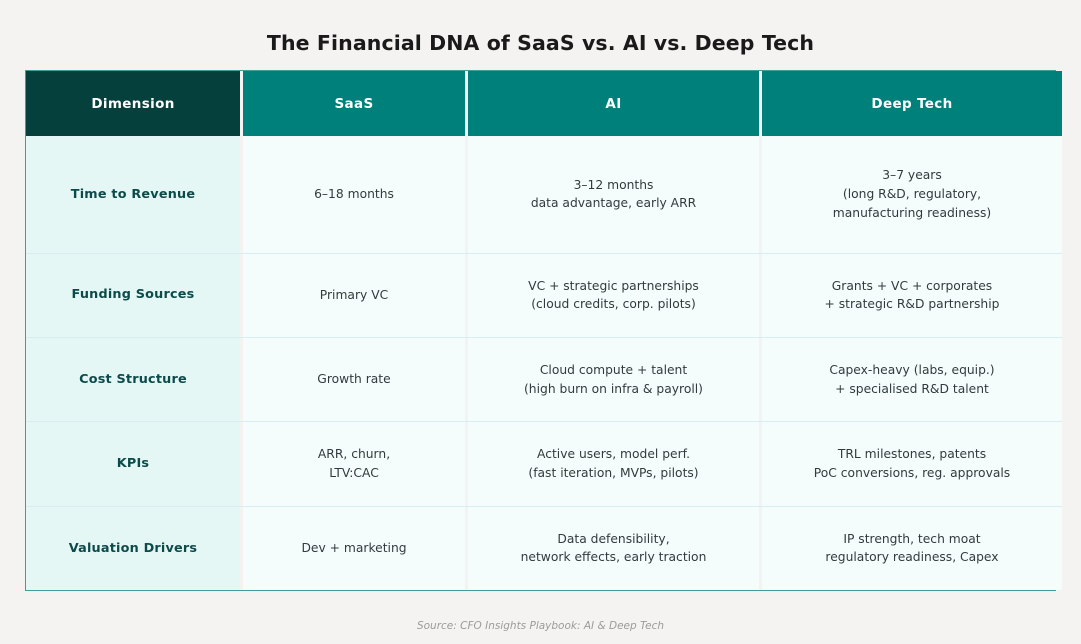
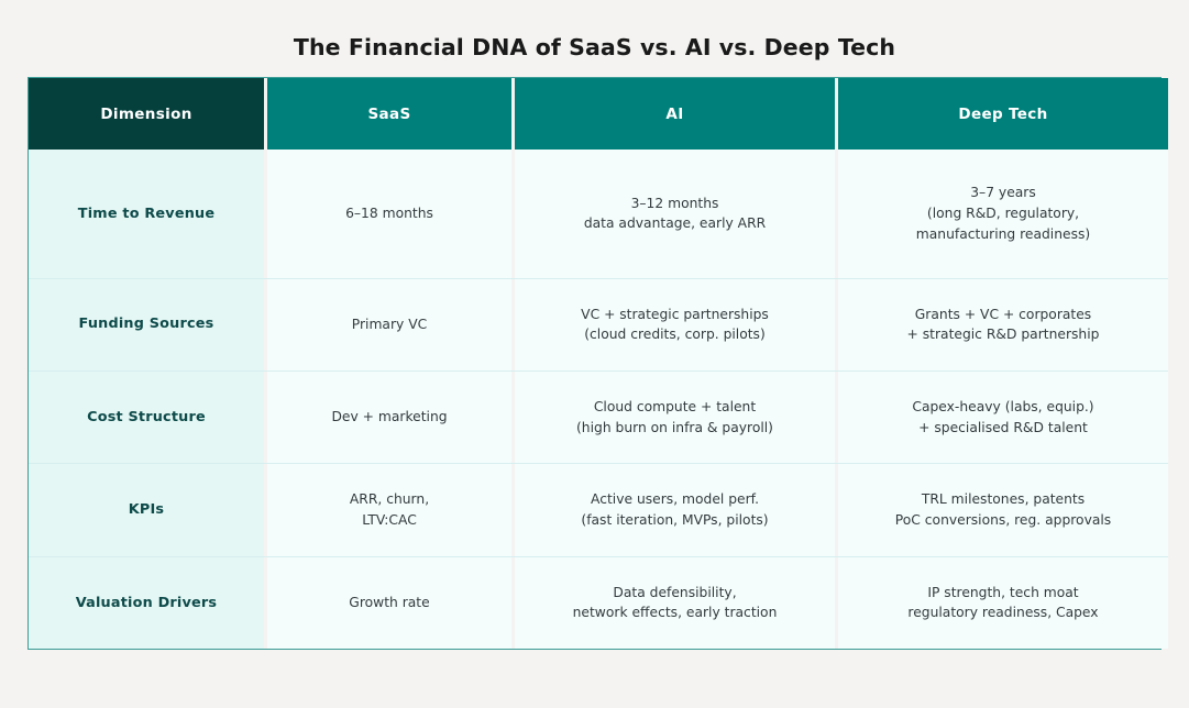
  The Financial DNA of SaaS vs. AI vs. Deep Tech
  Dimension		SaaS		AI		Deep Tech
  Time to Revenue		6–18 months		3–12 months data advantage, early ARR		3–7 years (long R&D, regulatory, manufacturing readiness)
  Funding Sources		Primary VC		VC + strategic partnerships (cloud credits, corp. pilots)		Grants + VC + corporates + strategic R&D partnership
- Cost Structure		Growth rate		Cloud compute + talent (high burn on infra & payroll)		Capex-heavy (labs, equip.) + specialised R&D talent
+ Cost Structure		Dev + marketing		Cloud compute + talent (high burn on infra & payroll)		Capex-heavy (labs, equip.) + specialised R&D talent
  KPIs		ARR, churn, LTV:CAC		Active users, model perf. (fast iteration, MVPs, pilots)		TRL milestones, patents PoC conversions, reg. approvals
- Valuation Drivers		Dev + marketing		Data defensibility, network effects, early traction		IP strength, tech moat regulatory readiness, Capex
+ Valuation Drivers		Growth rate		Data defensibility, network effects, early traction		IP strength, tech moat regulatory readiness, Capex
- Source: CFO Insights Playbook: AI & Deep Tech
